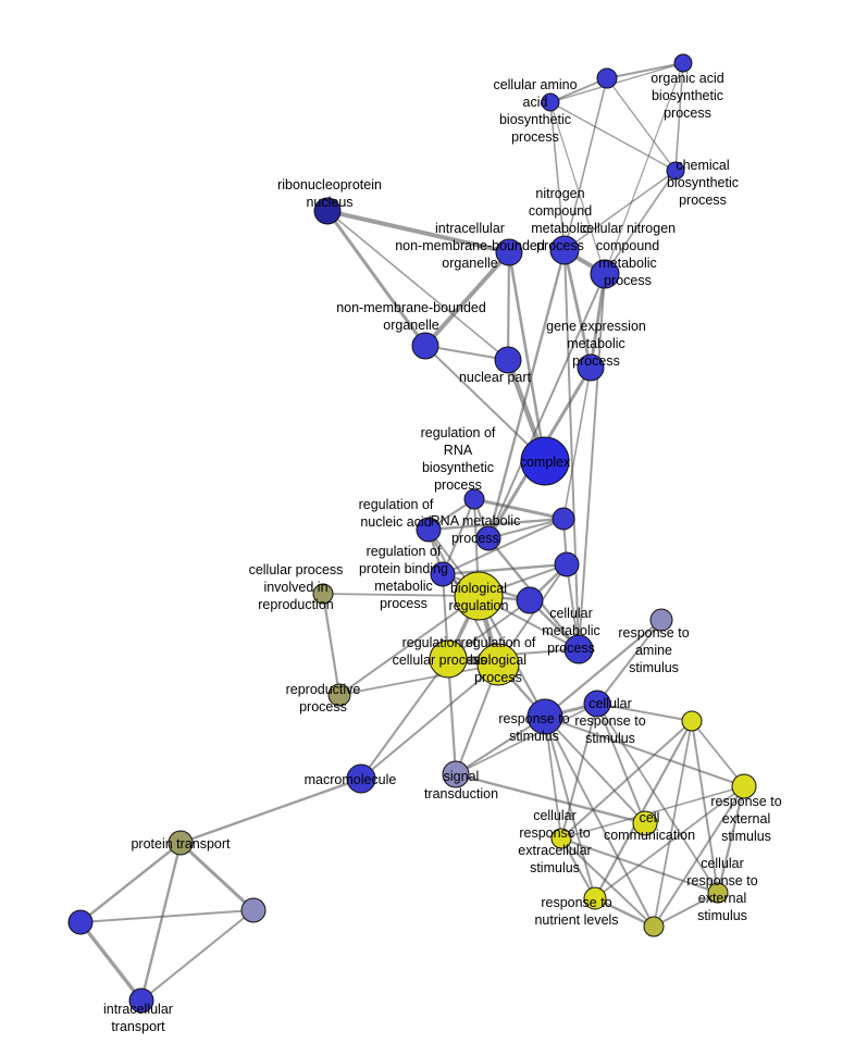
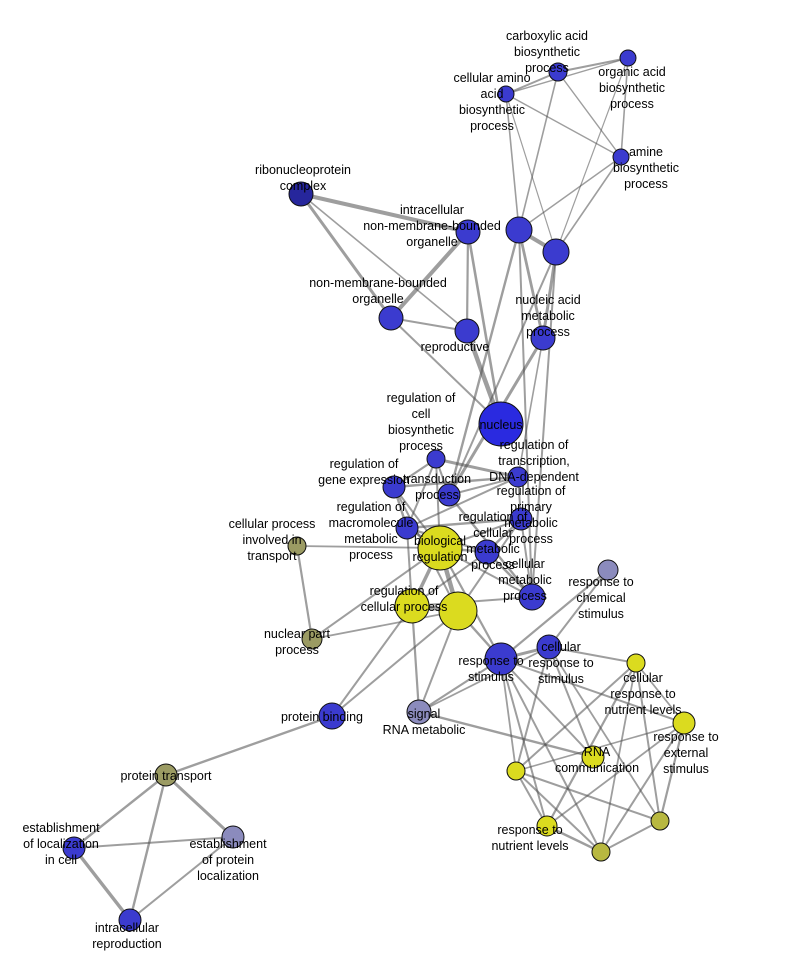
+ carboxylic acid biosynthetic process
  organic acid biosynthetic process
  cellular amino acid biosynthetic process
- chemical biosynthetic process
+ amine biosynthetic process
- nitrogen compound metabolic process
- cellular nitrogen compound metabolic process
  intracellular non-membrane-bounded organelle
- ribonucleoprotein nucleus
+ ribonucleoprotein complex
  non-membrane-bounded organelle
- gene expression metabolic process
+ nucleic acid metabolic process
- nuclear part
+ reproductive
- complex
+ nucleus
- regulation of RNA biosynthetic process
+ regulation of cell biosynthetic process
+ regulation of transcription, DNA-dependent
- regulation of nucleic acid
+ regulation of gene expression
- RNA metabolic process
+ transduction process
- regulation of protein binding metabolic process
+ regulation of macromolecule metabolic process
  biological regulation
+ regulation of primary metabolic process
+ regulation of cellular metabolic process
  cellular metabolic process
  regulation of cellular process
- regulation of biological process
  response to stimulus
  cellular response to stimulus
- response to amine stimulus
+ response to chemical stimulus
+ cellular response to nutrient levels
  response to external stimulus
- cell communication
+ RNA communication
- cellular response to extracellular stimulus
- cellular response to external stimulus
  response to nutrient levels
- cellular process involved in reproduction
+ cellular process involved in transport
- reproductive process
+ nuclear part process
- macromolecule
+ protein binding
- signal transduction
+ signal RNA metabolic
  protein transport
+ establishment of localization in cell
+ establishment of protein localization
- intracellular transport
+ intracellular reproduction
